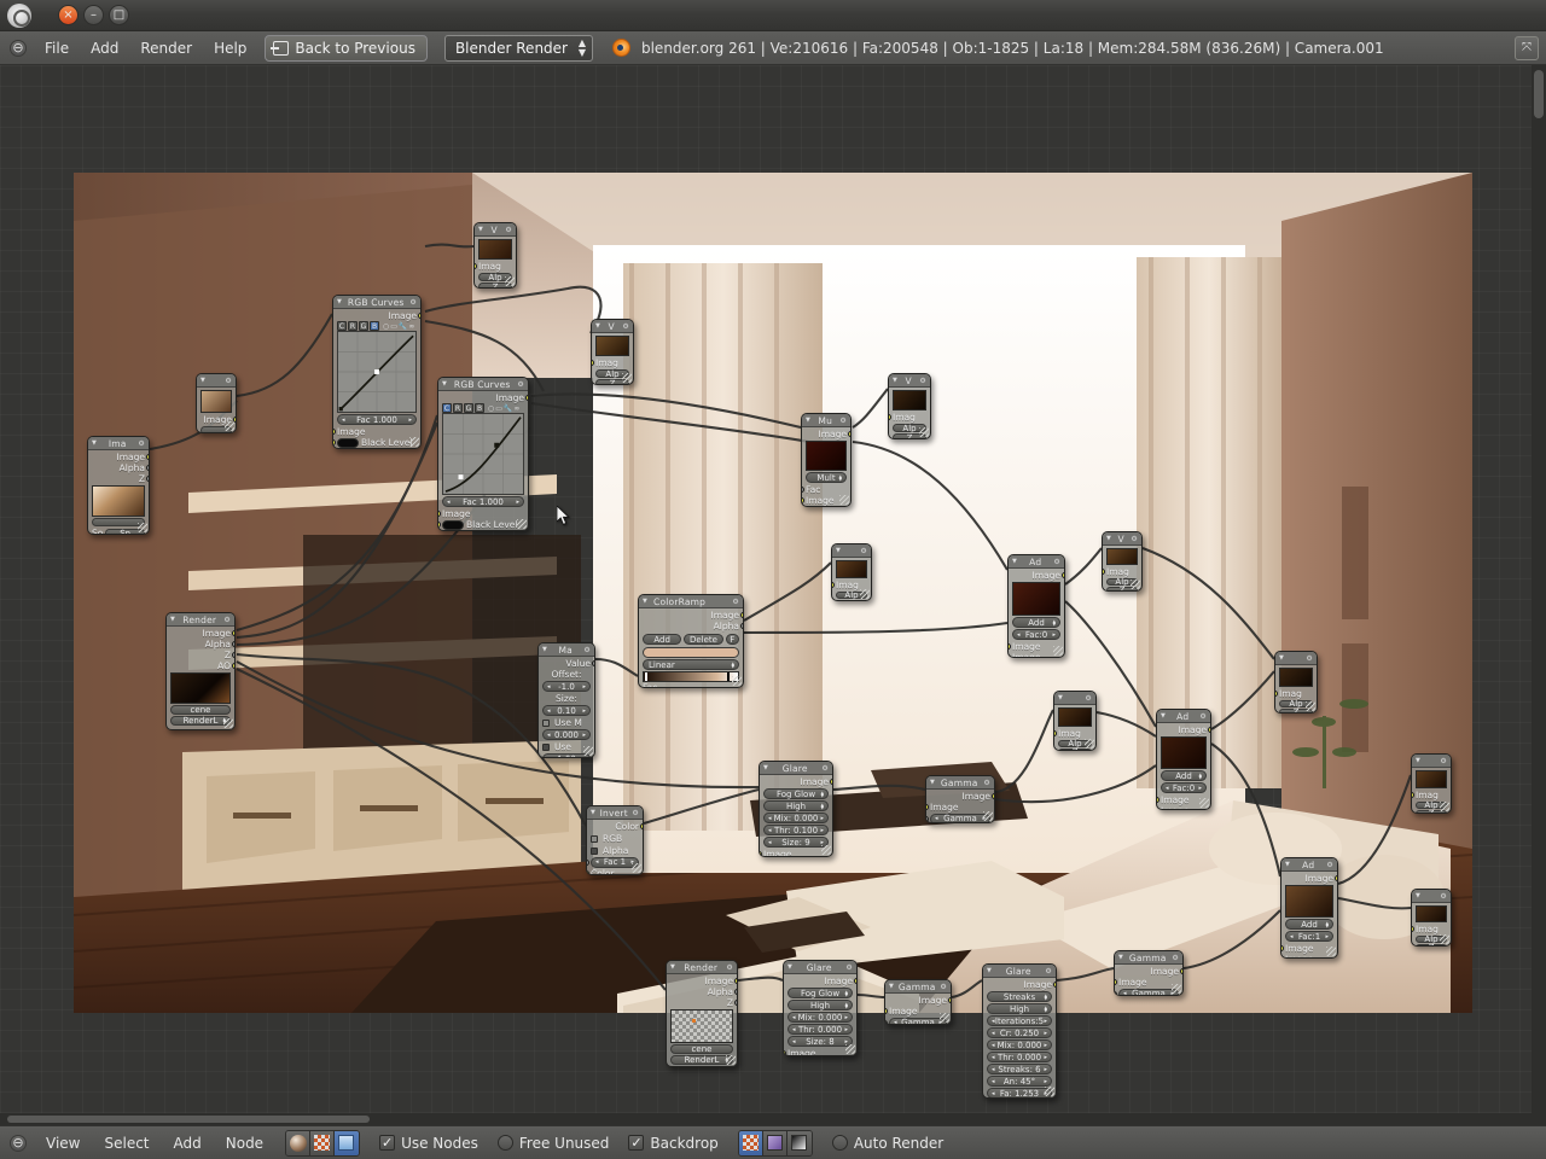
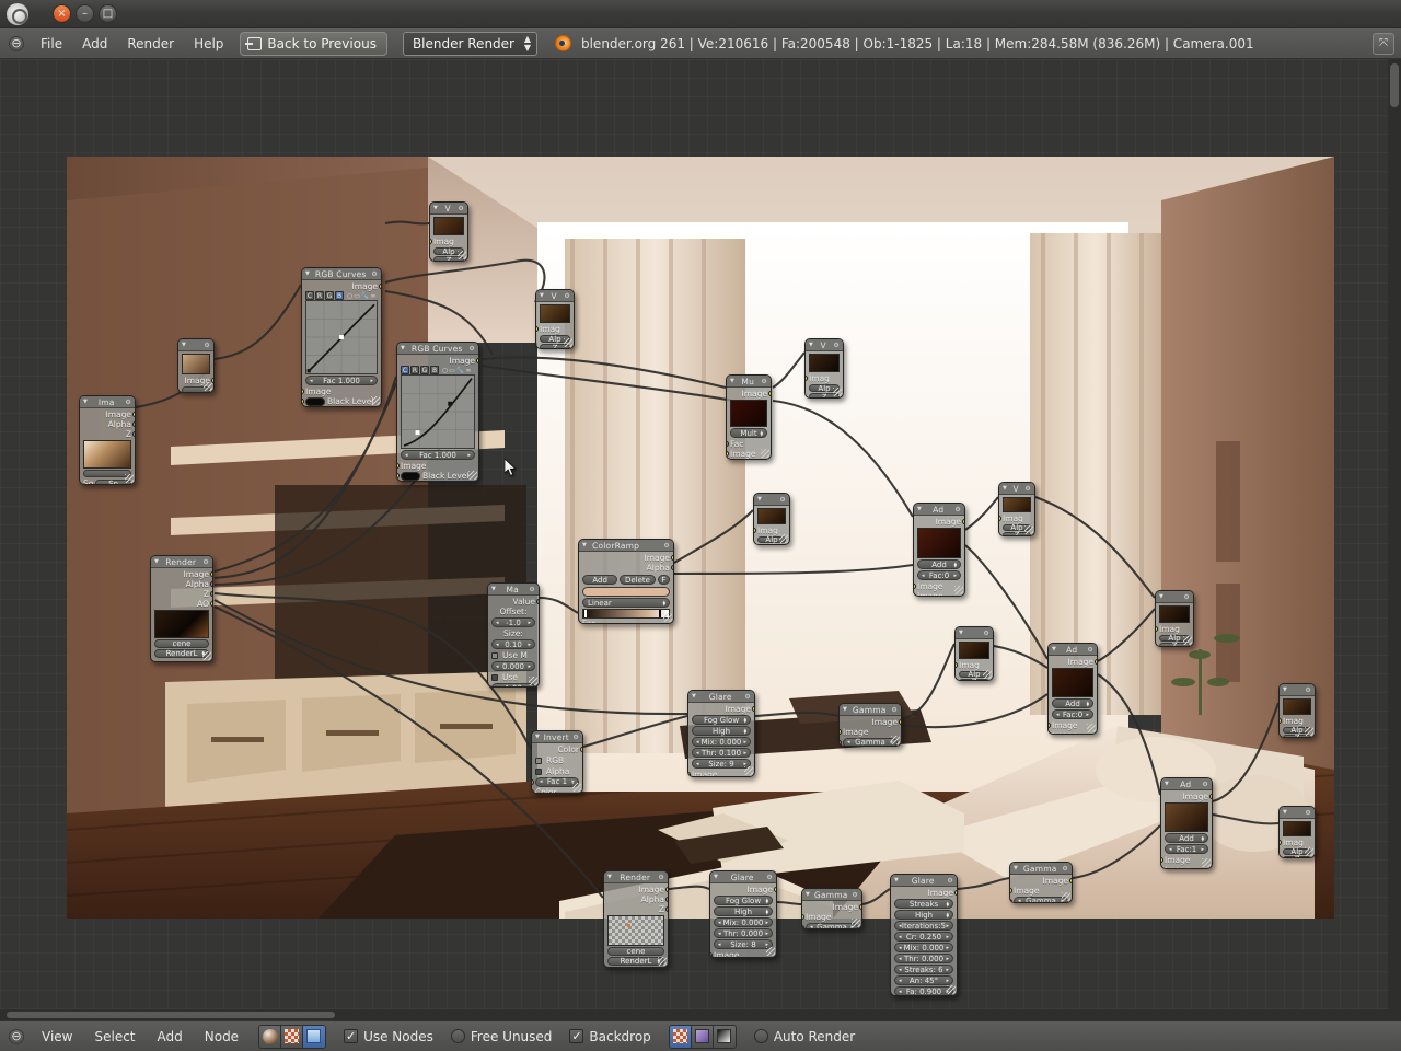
  ×
  –
  □
  ⊖
  File
  Add
  Render
  Help
  Back to Previous
  Blender Render
  ▲
  ▼
  blender.org 261 | Ve:210616 | Fa:200548 | Ob:1-1825 | La:18 | Mem:284.58M (836.26M) | Camera.001
  ⤧
  V
  Imag
  Alp
  Z
  RGB Curves
  Image
  Fac 1.000
  Image
  Black Leve
  V
  Imag
  Alp
  Z
  Image
  V
  Imag
  Alp
  Z
  RGB Curves
  Image
  Fac 1.000
  Image
  Black Leve
  Ima
  Image
  Alpha
  Z
  So
  Sn
  Mu
  Image
  Mult
  Fac
  Image
  Imag
  Alp
  V
  Imag
  Alp
  Ad
  Image
  Add
  Fac:0
  Image
  Render
  Image
  Alpha
  Z
  AO
  cene
  RenderL
  ColorRamp
  Image
  Alpha
  Add
  Delete
  F
  Linear
  Ma
  Value
  Offset:
  -1.0
  Size:
  0.10
  Use M
  0.000
  Use
  Imag
  Alp
  Ad
  Image
  Add
  Fac:0
  Image
  Imag
  Alp
  Glare
  Image
  Fog Glow
  High
  Mix: 0.000
  Thr: 0.100
  Size: 9
  Image
  Gamma
  Image
  Image
  Gamma
  Invert
  Color
  RGB
  Alpha
  Fac 1
  Color
  Imag
  Alp
  Ad
  Image
  Add
  Fac:1
  Image
  Imag
  Alp
  Gamma
  Image
  Image
  Gamma
  Render
  Image
  Alpha
  Z
  cene
  RenderL
  Glare
  Image
  Fog Glow
  High
  Mix: 0.000
  Thr: 0.000
  Size: 8
  Image
  Gamma
  Image
  Image
  Gamma
  Glare
  Image
  Streaks
  High
  Iterations:5
  Cr: 0.250
  Mix: 0.000
  Thr: 0.000
  Streaks: 6
  An: 45°
- Fa: 1.253
+ Fa: 0.900
  ⊖
  View
  Select
  Add
  Node
  ✓
  Use Nodes
  Free Unused
  ✓
  Backdrop
  Auto Render
